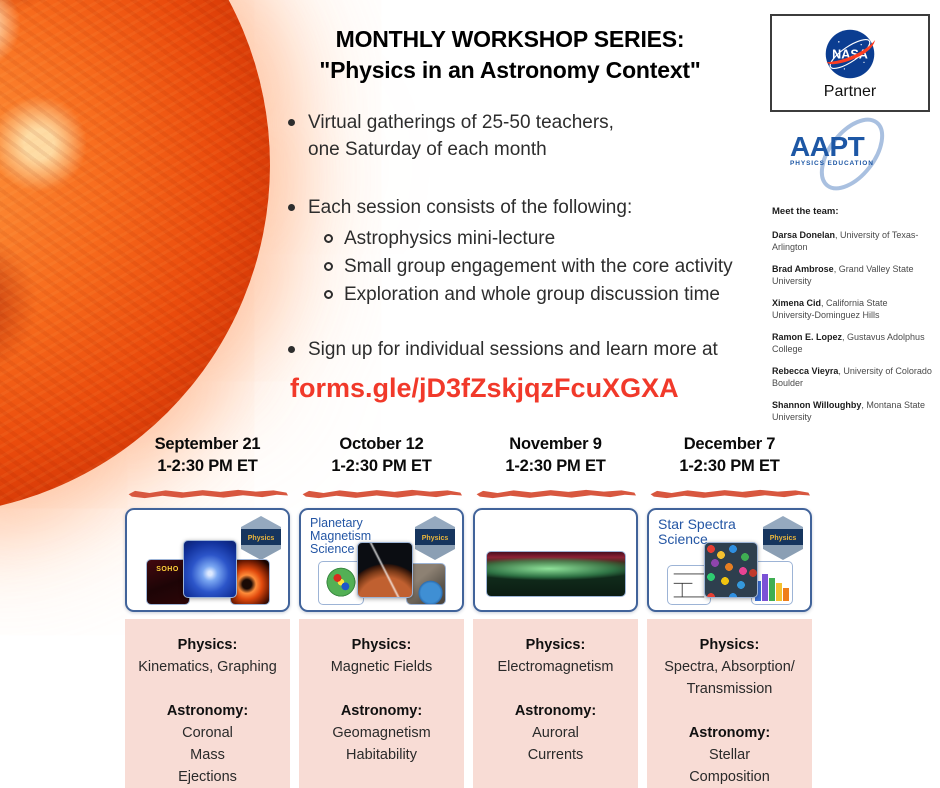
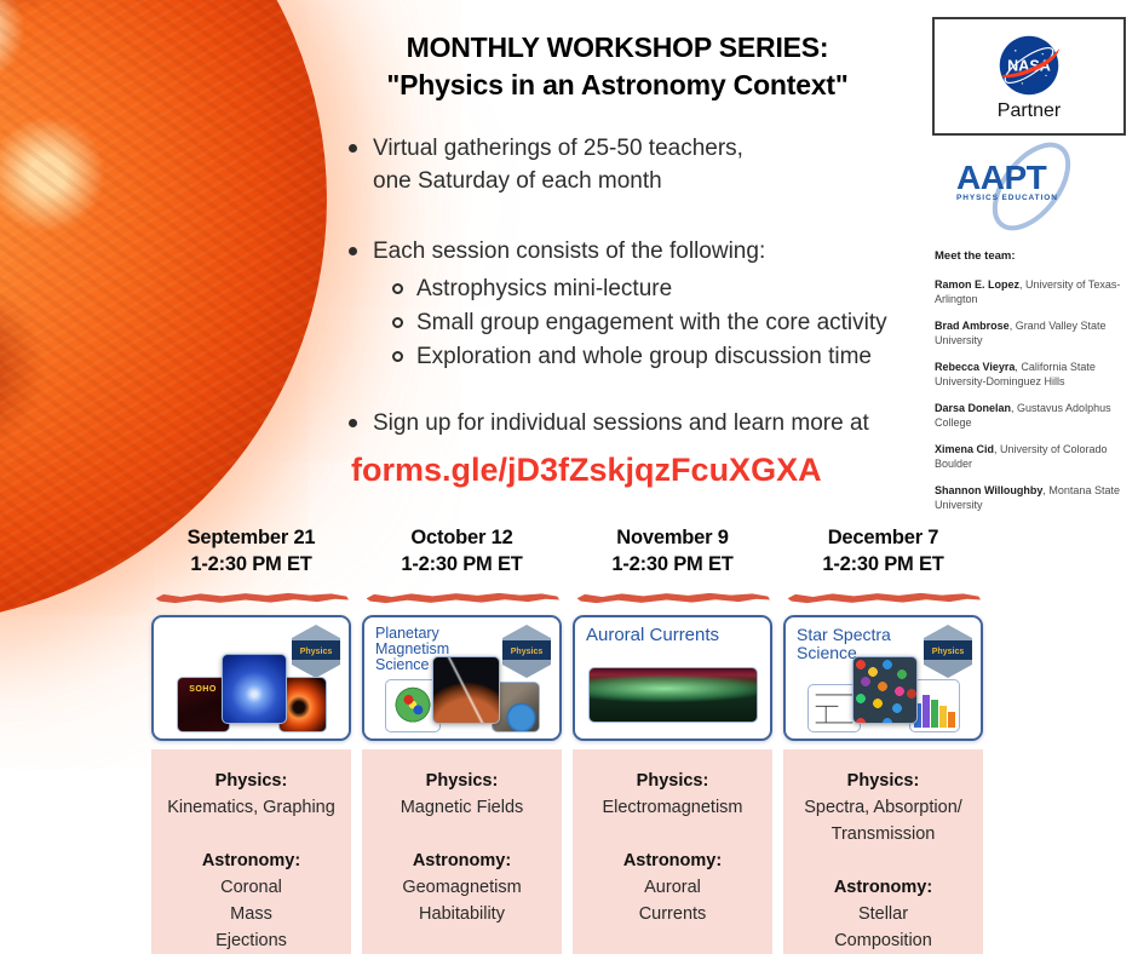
  MONTHLY WORKSHOP SERIES:
  "Physics in an Astronomy Context"
  Virtual gatherings of 25-50 teachers,
  one Saturday of each month
  Each session consists of the following:
  Astrophysics mini-lecture
  Small group engagement with the core activity
  Exploration and whole group discussion time
  Sign up for individual sessions and learn more at
  forms.gle/jD3fZskjqzFcuXGXA
  NASA
  Partner
  AAPT
  Meet the team:
- Darsa Donelan, University of Texas-Arlington
+ Ramon E. Lopez, University of Texas-Arlington
  Brad Ambrose, Grand Valley State University
- Ximena Cid, California State University-Dominguez Hills
+ Rebecca Vieyra, California State University-Dominguez Hills
- Ramon E. Lopez, Gustavus Adolphus College
+ Darsa Donelan, Gustavus Adolphus College
- Rebecca Vieyra, University of Colorado Boulder
+ Ximena Cid, University of Colorado Boulder
  Shannon Willoughby, Montana State University
  September 21
  1-2:30 PM ET
  Physics:
  Kinematics, Graphing
  Astronomy:
  Coronal
  Mass
  Ejections
  October 12
  1-2:30 PM ET
  Planetary
  Magnetism
  Science
  Physics:
  Magnetic Fields
  Astronomy:
  Geomagnetism
  Habitability
  November 9
  1-2:30 PM ET
+ Auroral Currents
  Physics:
  Electromagnetism
  Astronomy:
  Auroral
  Currents
  December 7
  1-2:30 PM ET
  Star Spectra
  Science
  Physics:
  Spectra, Absorption/
  Transmission
  Astronomy:
  Stellar
  Composition
